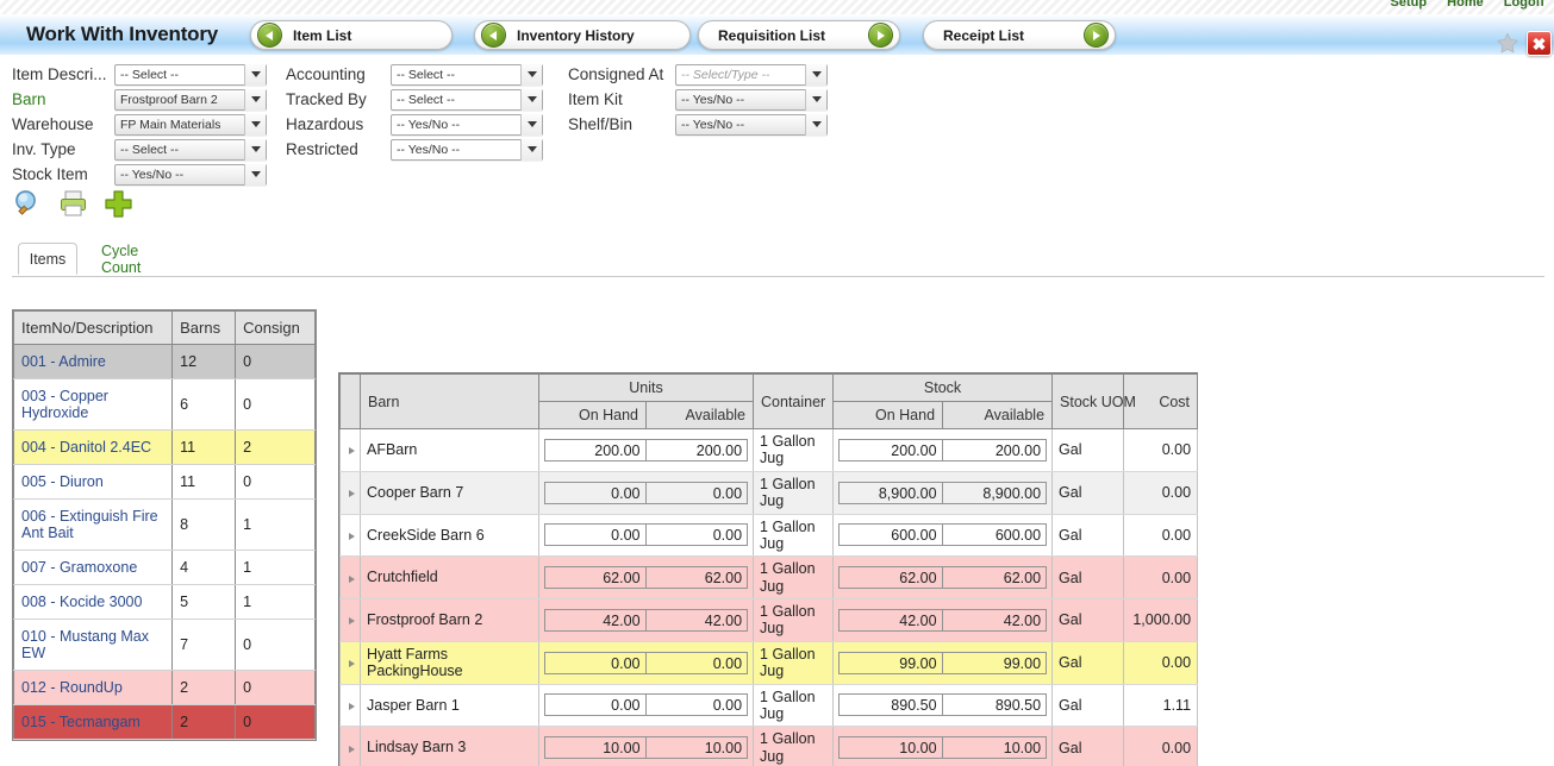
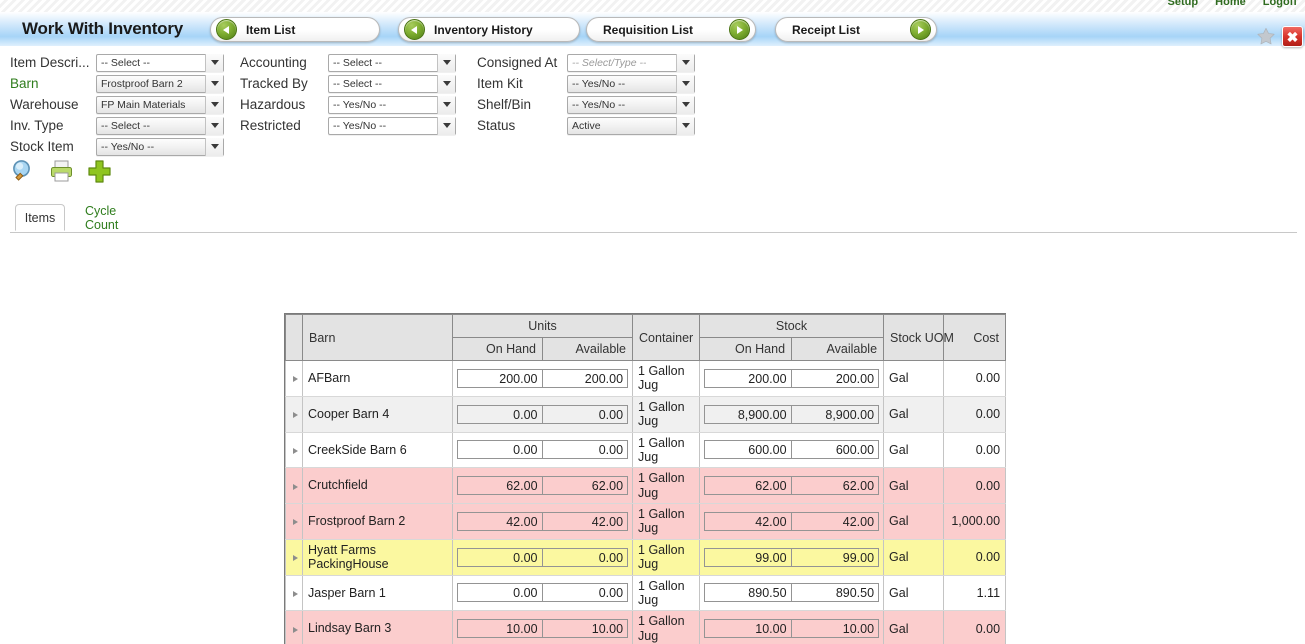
  Setup Home Logoff
  Work With Inventory
  Item List
  Inventory History
  Requisition List
  Receipt List
  ✖
  Item Descri...
  -- Select --
  Barn
  Frostproof Barn 2
  Warehouse
  FP Main Materials
  Inv. Type
  -- Select --
  Stock Item
  -- Yes/No --
  Accounting
  -- Select --
  Tracked By
  -- Select --
  Hazardous
  -- Yes/No --
  Restricted
  -- Yes/No --
  Consigned At
  -- Select/Type --
  Item Kit
  -- Yes/No --
  Shelf/Bin
  -- Yes/No --
+ Status
+ Active
  Items
  Cycle Count
- ItemNo/Description	Barns	Consign
- 001 - Admire	12	0
- 003 - Copper Hydroxide	6	0
- 004 - Danitol 2.4EC	11	2
- 005 - Diuron	11	0
- 006 - Extinguish Fire Ant Bait	8	1
- 007 - Gramoxone	4	1
- 008 - Kocide 3000	5	1
- 010 - Mustang Max EW	7	0
- 012 - RoundUp	2	0
- 015 - Tecmangam	2	0
  	Barn	Units	Container	Stock	Stock UOM	Cost
  On Hand	Available	On Hand	Available
  	AFBarn	200.00 200.00	1 Gallon Jug	200.00 200.00	Gal	0.00
- 	Cooper Barn 7	0.00 0.00	1 Gallon Jug	8,900.00 8,900.00	Gal	0.00
+ 	Cooper Barn 4	0.00 0.00	1 Gallon Jug	8,900.00 8,900.00	Gal	0.00
  	CreekSide Barn 6	0.00 0.00	1 Gallon Jug	600.00 600.00	Gal	0.00
  	Crutchfield	62.00 62.00	1 Gallon Jug	62.00 62.00	Gal	0.00
  	Frostproof Barn 2	42.00 42.00	1 Gallon Jug	42.00 42.00	Gal	1,000.00
  	Hyatt Farms PackingHouse	0.00 0.00	1 Gallon Jug	99.00 99.00	Gal	0.00
  	Jasper Barn 1	0.00 0.00	1 Gallon Jug	890.50 890.50	Gal	1.11
  	Lindsay Barn 3	10.00 10.00	1 Gallon Jug	10.00 10.00	Gal	0.00
